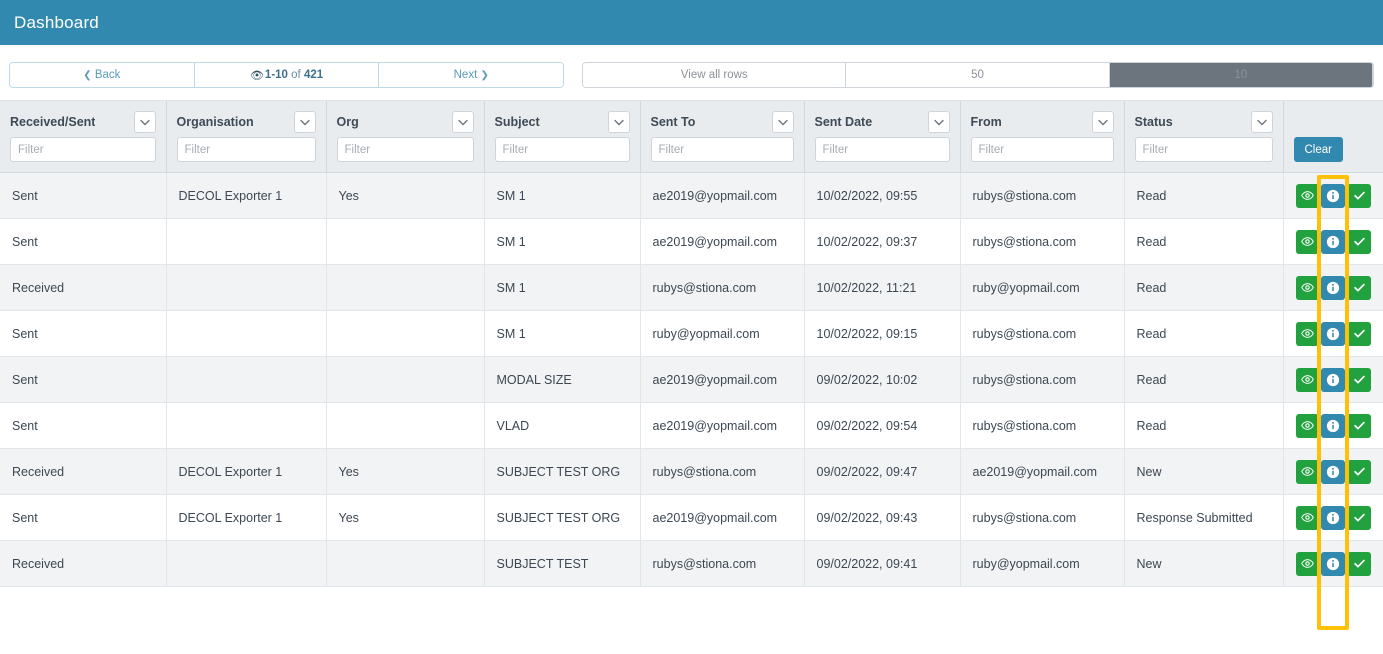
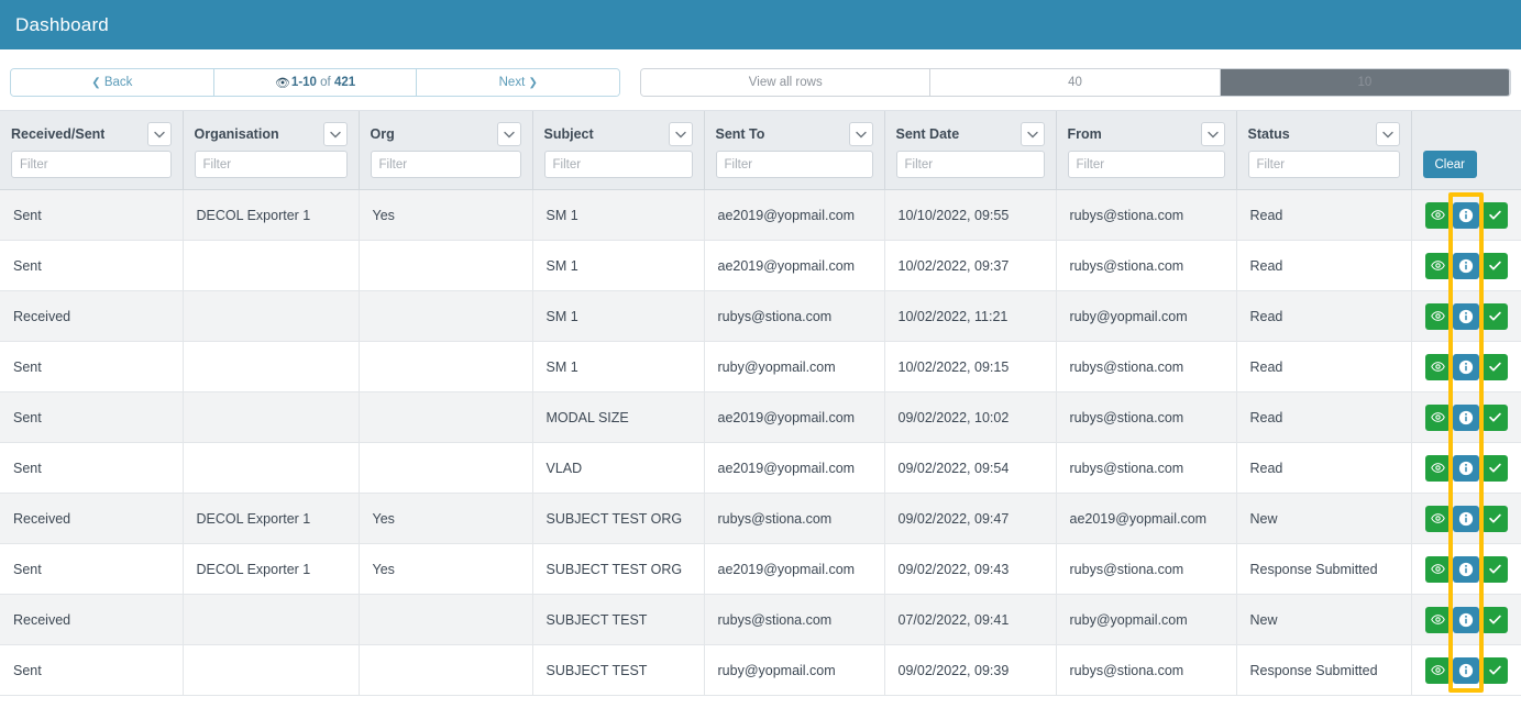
  Dashboard
  ❮
  Back
  👁
  1-10 of 421
  Next
  ❯
  View all rows
- 50
+ 40
  10
  Received/Sent	Organisation	Org	Subject	Sent To	Sent Date	From	Status
  Filter	Filter	Filter	Filter	Filter	Filter	Filter	Filter	Clear
- Sent	DECOL Exporter 1	Yes	SM 1	ae2019@yopmail.com	10/02/2022, 09:55	rubys@stiona.com	Read
+ Sent	DECOL Exporter 1	Yes	SM 1	ae2019@yopmail.com	10/10/2022, 09:55	rubys@stiona.com	Read
  Sent			SM 1	ae2019@yopmail.com	10/02/2022, 09:37	rubys@stiona.com	Read
  Received			SM 1	rubys@stiona.com	10/02/2022, 11:21	ruby@yopmail.com	Read
  Sent			SM 1	ruby@yopmail.com	10/02/2022, 09:15	rubys@stiona.com	Read
  Sent			MODAL SIZE	ae2019@yopmail.com	09/02/2022, 10:02	rubys@stiona.com	Read
  Sent			VLAD	ae2019@yopmail.com	09/02/2022, 09:54	rubys@stiona.com	Read
  Received	DECOL Exporter 1	Yes	SUBJECT TEST ORG	rubys@stiona.com	09/02/2022, 09:47	ae2019@yopmail.com	New
  Sent	DECOL Exporter 1	Yes	SUBJECT TEST ORG	ae2019@yopmail.com	09/02/2022, 09:43	rubys@stiona.com	Response Submitted
- Received			SUBJECT TEST	rubys@stiona.com	09/02/2022, 09:41	ruby@yopmail.com	New
+ Received			SUBJECT TEST	rubys@stiona.com	07/02/2022, 09:41	ruby@yopmail.com	New
+ Sent			SUBJECT TEST	ruby@yopmail.com	09/02/2022, 09:39	rubys@stiona.com	Response Submitted
